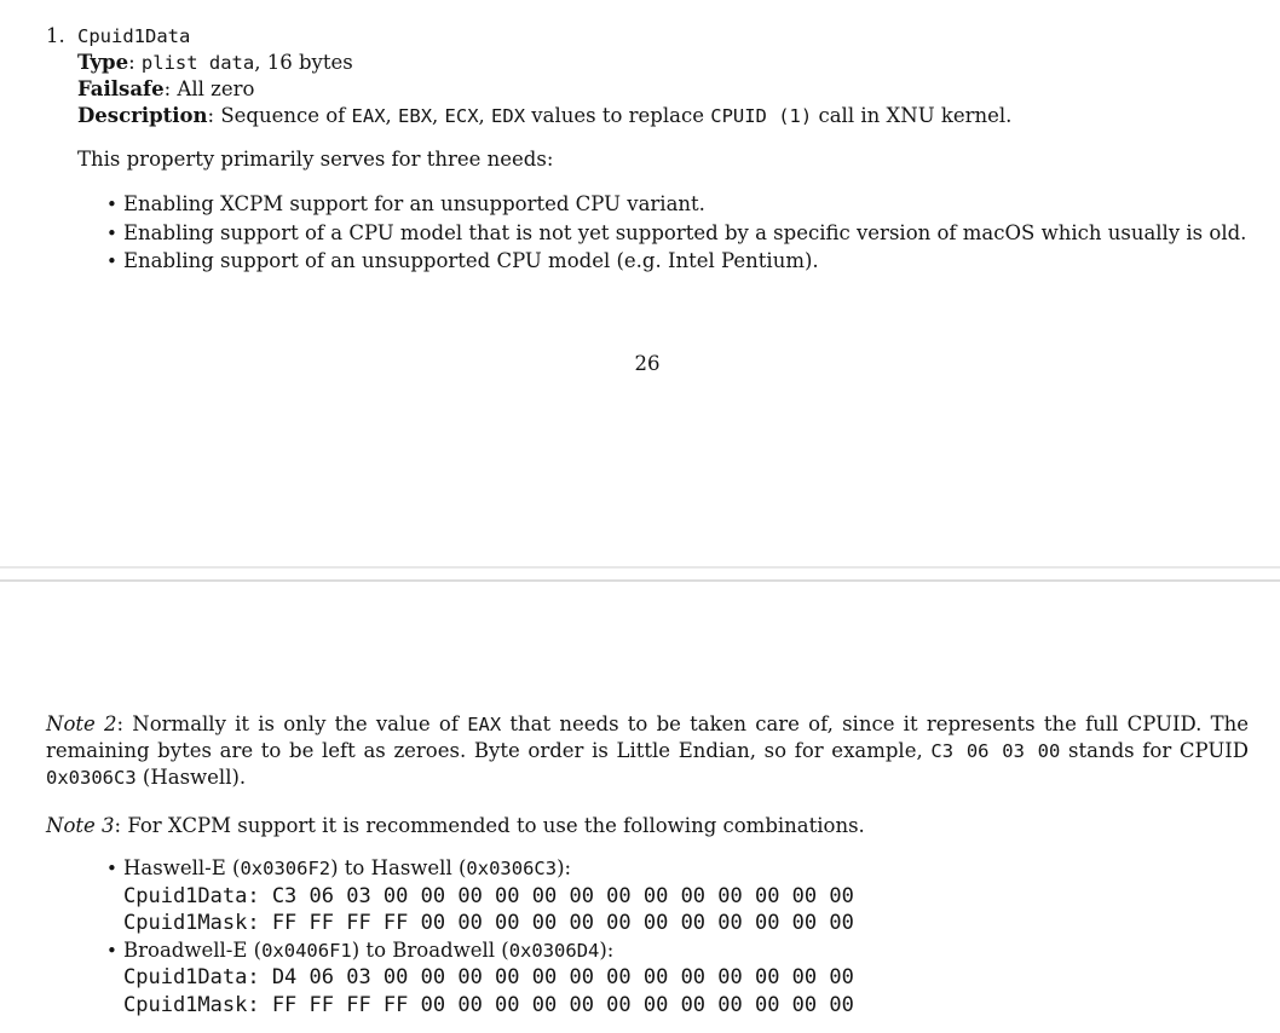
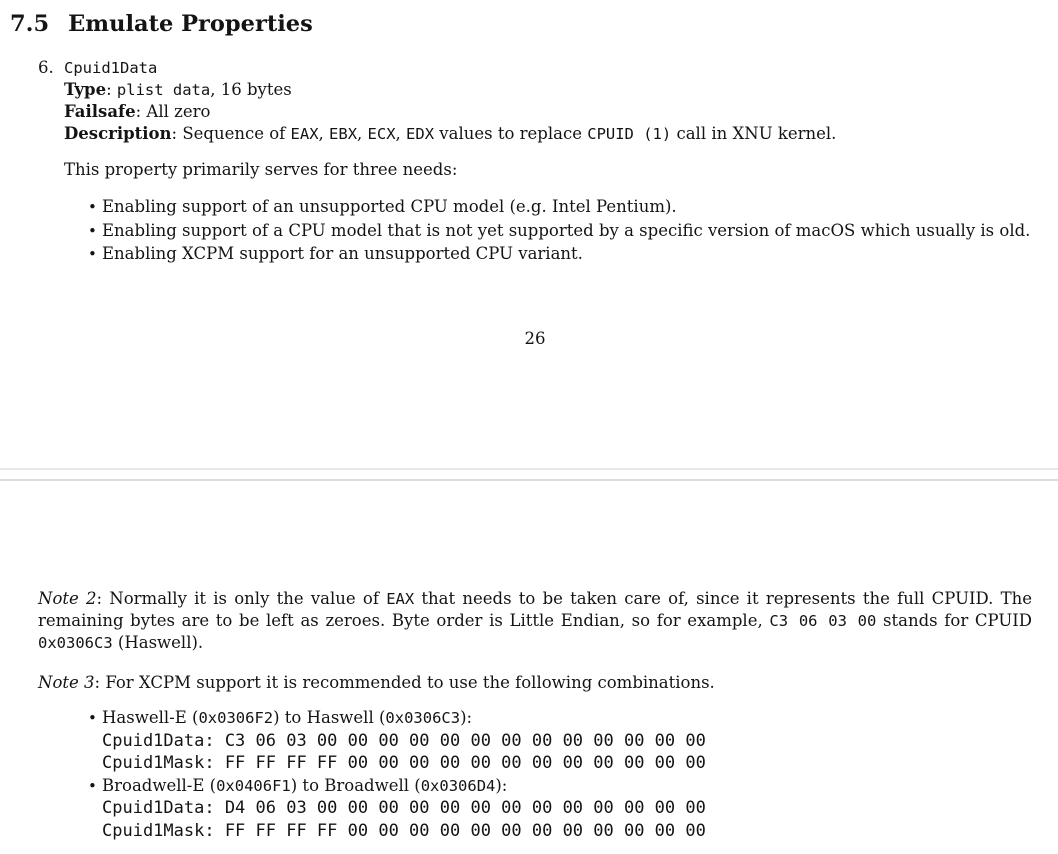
+ 7.5 Emulate Properties
- 1.
+ 6.
  Cpuid1Data
  Type: plist data, 16 bytes
  Failsafe: All zero
  Description: Sequence of EAX, EBX, ECX, EDX values to replace CPUID (1) call in XNU kernel.
  This property primarily serves for three needs:
- Enabling XCPM support for an unsupported CPU variant.
+ Enabling support of an unsupported CPU model (e.g. Intel Pentium).
  Enabling support of a CPU model that is not yet supported by a specific version of macOS which usually is old.
- Enabling support of an unsupported CPU model (e.g. Intel Pentium).
+ Enabling XCPM support for an unsupported CPU variant.
  26
  Note 2: Normally it is only the value of EAX that needs to be taken care of, since it represents the full CPUID. The remaining bytes are to be left as zeroes. Byte order is Little Endian, so for example, C3 06 03 00 stands for CPUID 0x0306C3 (Haswell).
  Note 3: For XCPM support it is recommended to use the following combinations.
  Haswell-E (0x0306F2) to Haswell (0x0306C3):
  Cpuid1Data: C3 06 03 00 00 00 00 00 00 00 00 00 00 00 00 00
  Cpuid1Mask: FF FF FF FF 00 00 00 00 00 00 00 00 00 00 00 00
  Broadwell-E (0x0406F1) to Broadwell (0x0306D4):
  Cpuid1Data: D4 06 03 00 00 00 00 00 00 00 00 00 00 00 00 00
  Cpuid1Mask: FF FF FF FF 00 00 00 00 00 00 00 00 00 00 00 00
